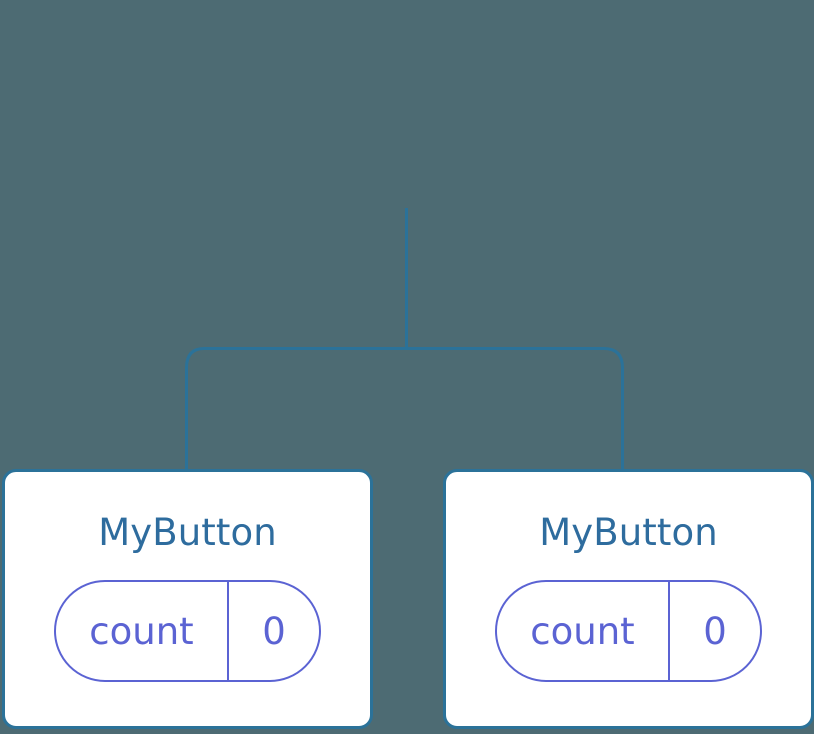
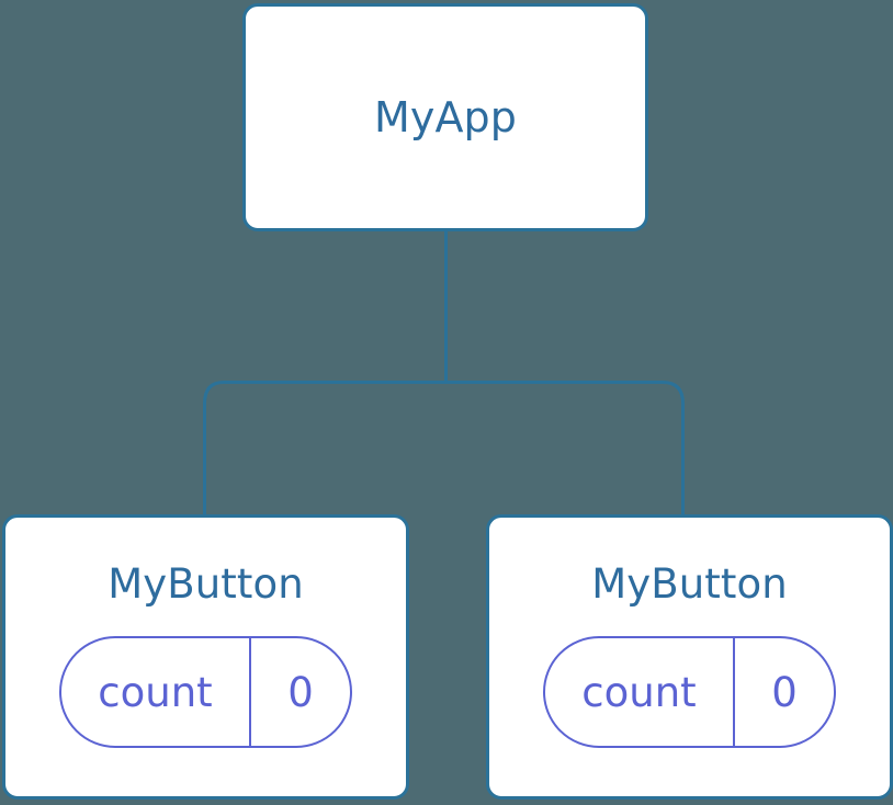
+ MyApp
  MyButton
  count
  0
  MyButton
  count
  0
